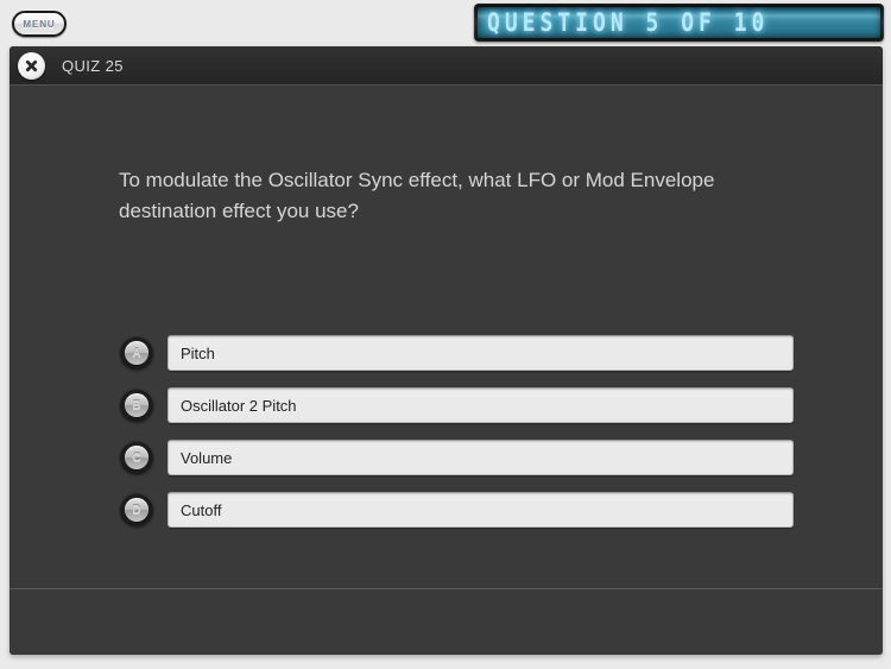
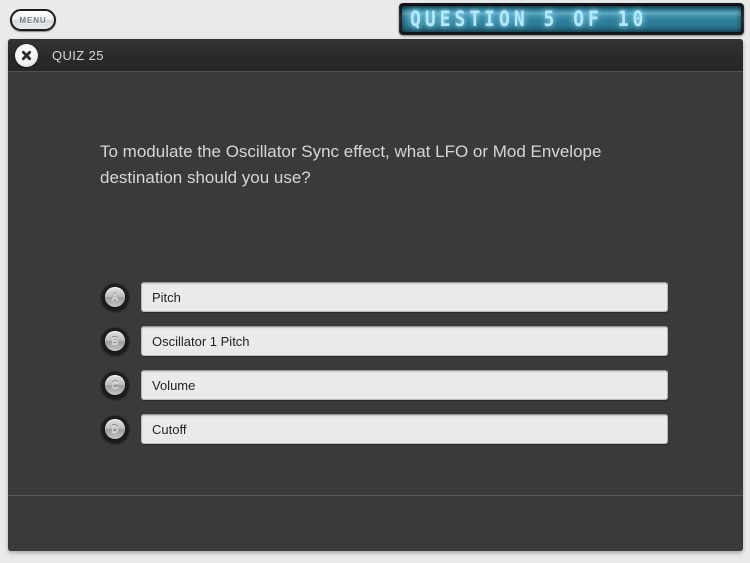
  MENU
  QUESTION 5 OF 10
  QUIZ 25
- To modulate the Oscillator Sync effect, what LFO or Mod Envelope destination effect you use?
+ To modulate the Oscillator Sync effect, what LFO or Mod Envelope destination should you use?
  A
  Pitch
  B
- Oscillator 2 Pitch
+ Oscillator 1 Pitch
  C
  Volume
  D
  Cutoff
